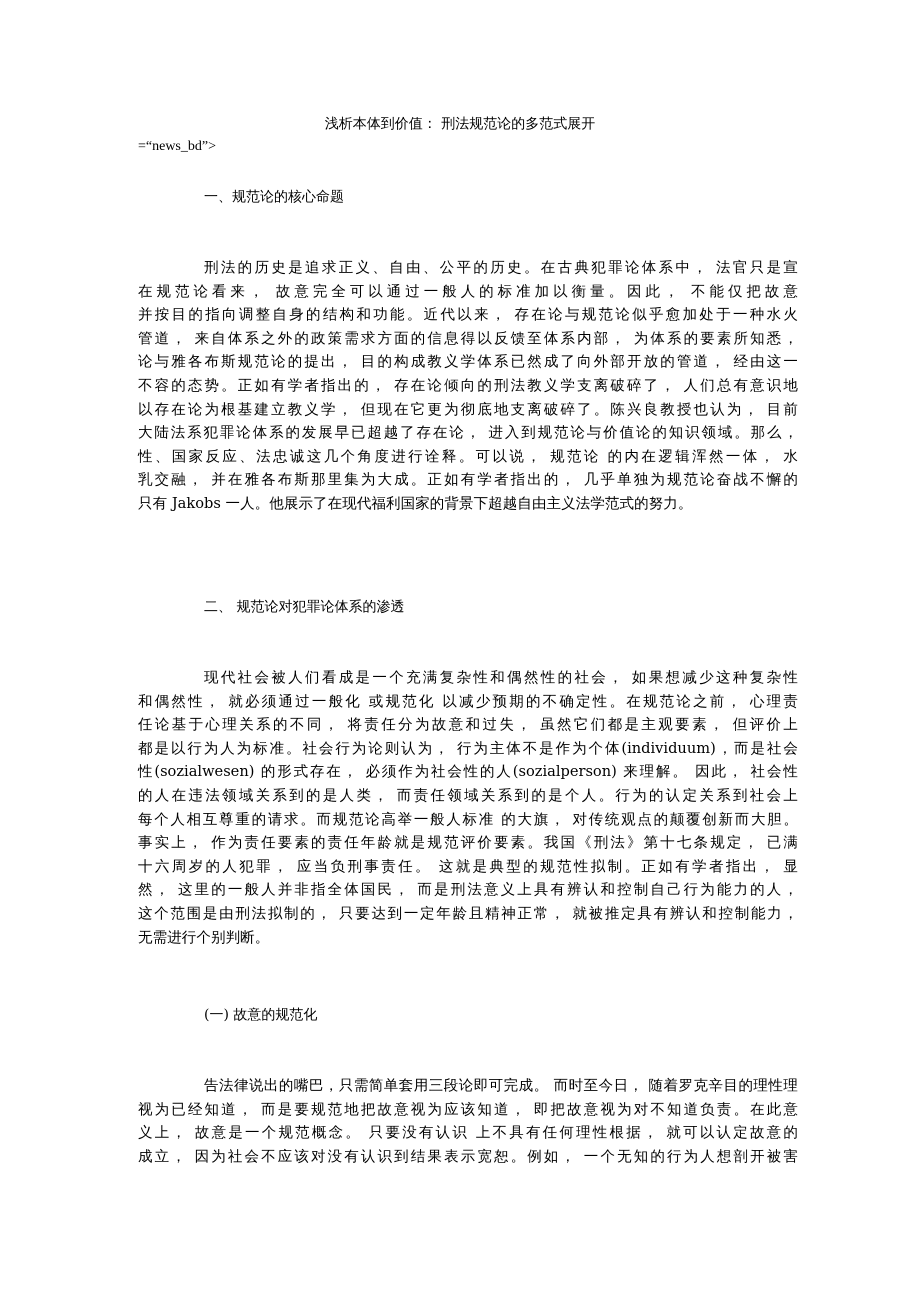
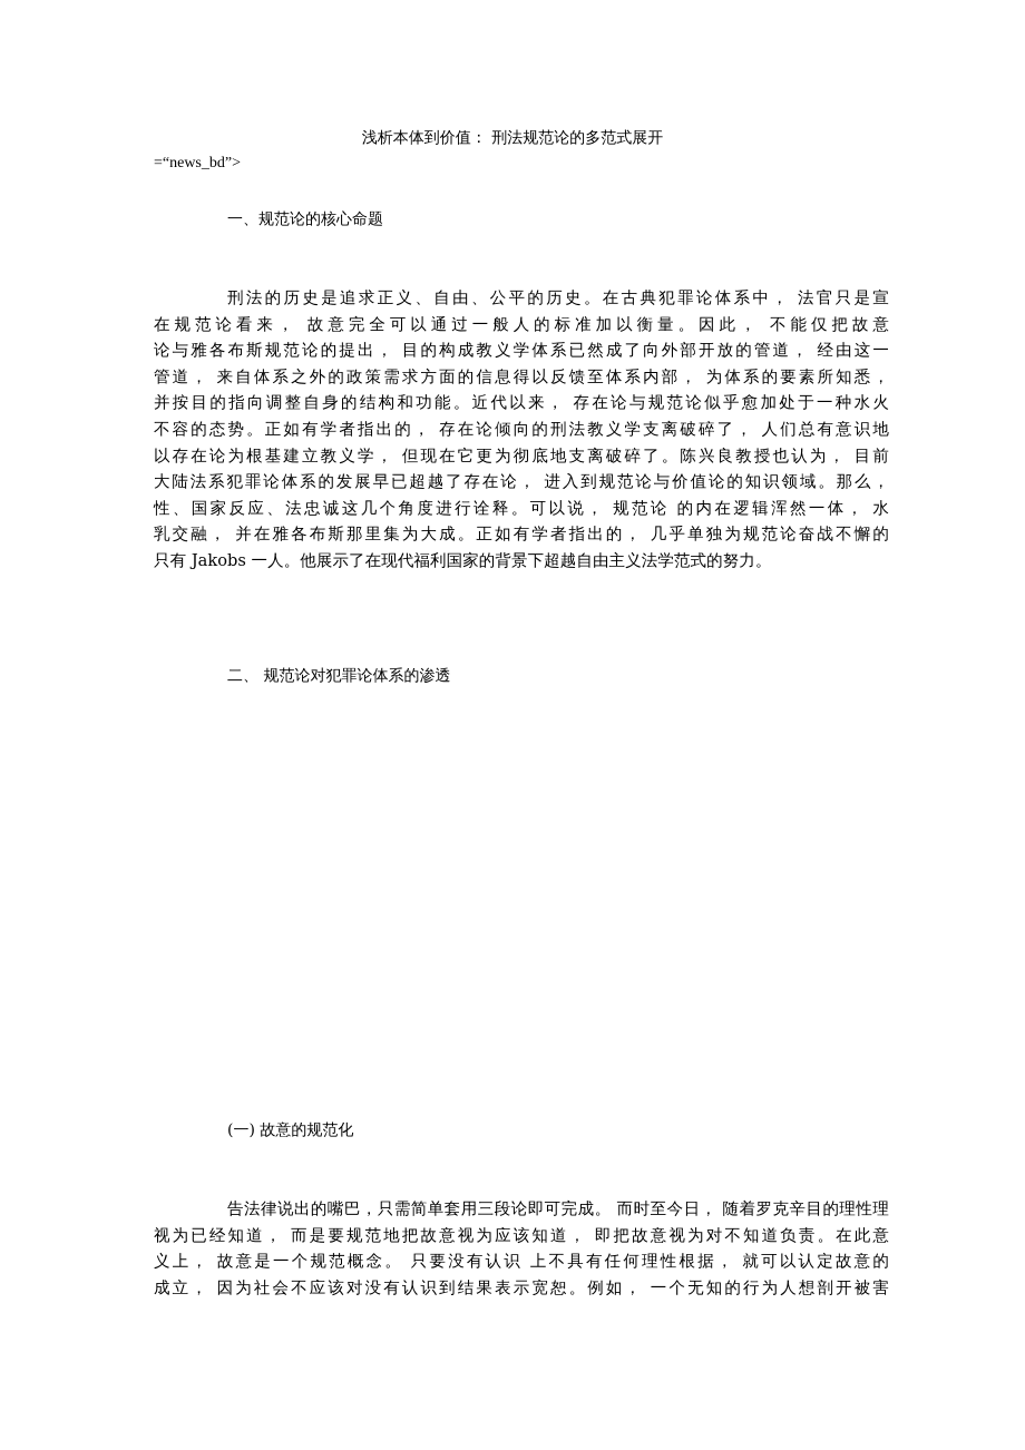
  浅析本体到价值： 刑法规范论的多范式展开
  =“news_bd”>
  一、规范论的核心命题
  刑法的历史是追求正义、自由、公平的历史。在古典犯罪论体系中， 法官只是宣
  在规范论看来， 故意完全可以通过一般人的标准加以衡量。因此， 不能仅把故意
- 并按目的指向调整自身的结构和功能。近代以来， 存在论与规范论似乎愈加处于一种水火
+ 论与雅各布斯规范论的提出， 目的构成教义学体系已然成了向外部开放的管道， 经由这一
  管道， 来自体系之外的政策需求方面的信息得以反馈至体系内部， 为体系的要素所知悉，
- 论与雅各布斯规范论的提出， 目的构成教义学体系已然成了向外部开放的管道， 经由这一
+ 并按目的指向调整自身的结构和功能。近代以来， 存在论与规范论似乎愈加处于一种水火
  不容的态势。正如有学者指出的， 存在论倾向的刑法教义学支离破碎了， 人们总有意识地
  以存在论为根基建立教义学， 但现在它更为彻底地支离破碎了。陈兴良教授也认为， 目前
  大陆法系犯罪论体系的发展早已超越了存在论， 进入到规范论与价值论的知识领域。那么，
  性、国家反应、法忠诚这几个角度进行诠释。可以说， 规范论 的内在逻辑浑然一体， 水
  乳交融， 并在雅各布斯那里集为大成。正如有学者指出的， 几乎单独为规范论奋战不懈的
  只有 Jakobs 一人。他展示了在现代福利国家的背景下超越自由主义法学范式的努力。
  二、 规范论对犯罪论体系的渗透
- 现代社会被人们看成是一个充满复杂性和偶然性的社会， 如果想减少这种复杂性
- 和偶然性， 就必须通过一般化 或规范化 以减少预期的不确定性。在规范论之前， 心理责
- 任论基于心理关系的不同， 将责任分为故意和过失， 虽然它们都是主观要素， 但评价上
- 都是以行为人为标准。社会行为论则认为， 行为主体不是作为个体(individuum)，而是社会
- 性(sozialwesen) 的形式存在， 必须作为社会性的人(sozialperson) 来理解。 因此， 社会性
- 的人在违法领域关系到的是人类， 而责任领域关系到的是个人。行为的认定关系到社会上
- 每个人相互尊重的请求。而规范论高举一般人标准 的大旗， 对传统观点的颠覆创新而大胆。
- 事实上， 作为责任要素的责任年龄就是规范评价要素。我国《刑法》第十七条规定， 已满
- 十六周岁的人犯罪， 应当负刑事责任。 这就是典型的规范性拟制。正如有学者指出， 显
- 然， 这里的一般人并非指全体国民， 而是刑法意义上具有辨认和控制自己行为能力的人，
- 这个范围是由刑法拟制的， 只要达到一定年龄且精神正常， 就被推定具有辨认和控制能力，
- 无需进行个别判断。
  (一) 故意的规范化
  告法律说出的嘴巴，只需简单套用三段论即可完成。 而时至今日， 随着罗克辛目的理性理
  视为已经知道， 而是要规范地把故意视为应该知道， 即把故意视为对不知道负责。在此意
  义上， 故意是一个规范概念。 只要没有认识 上不具有任何理性根据， 就可以认定故意的
  成立， 因为社会不应该对没有认识到结果表示宽恕。例如， 一个无知的行为人想剖开被害
